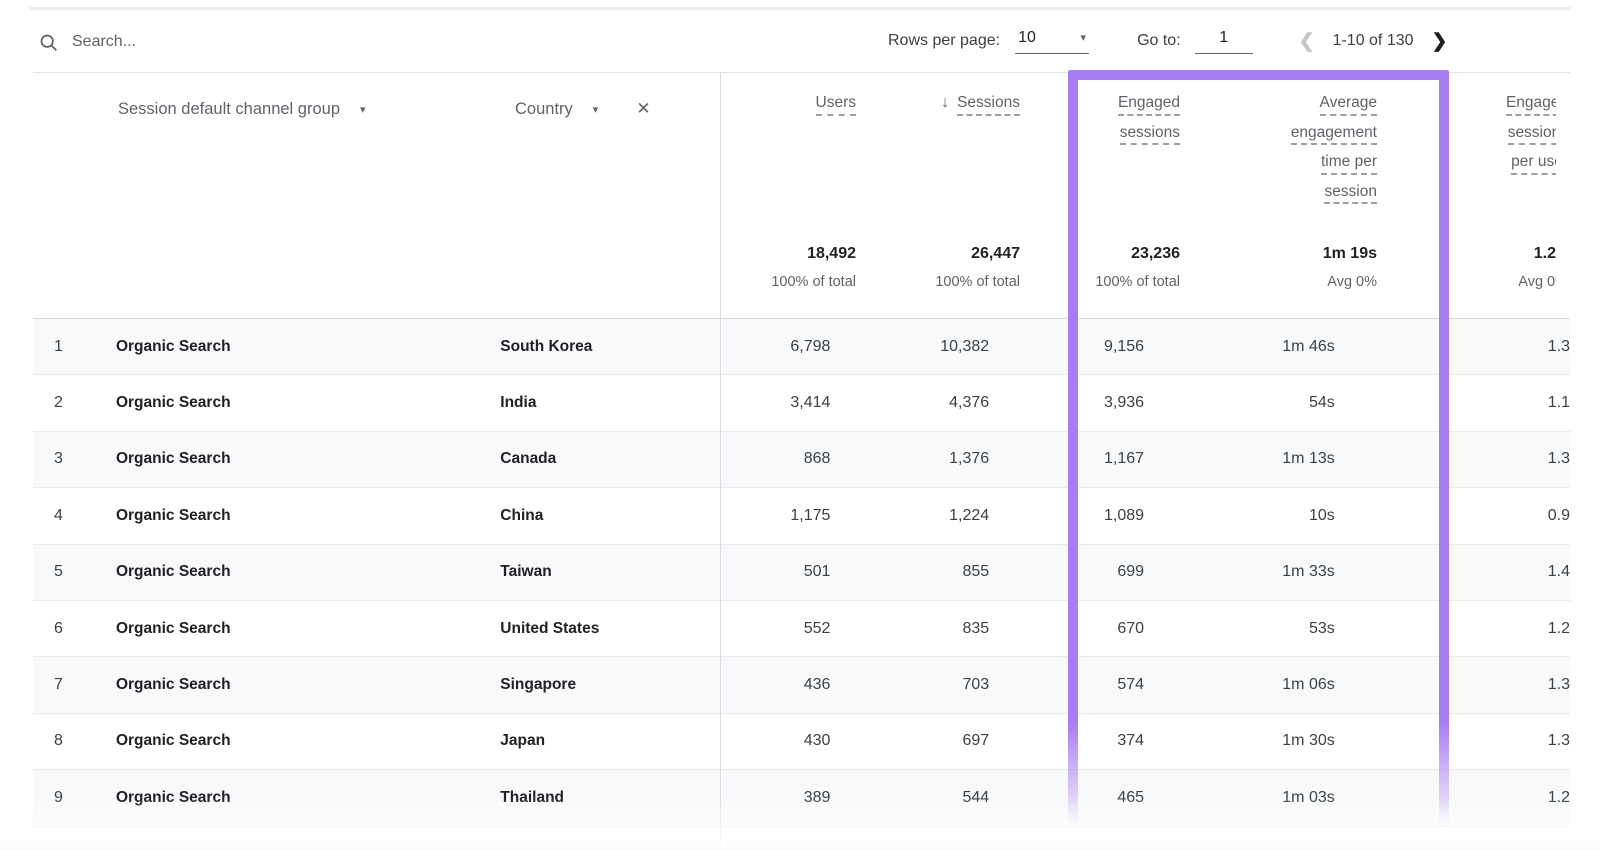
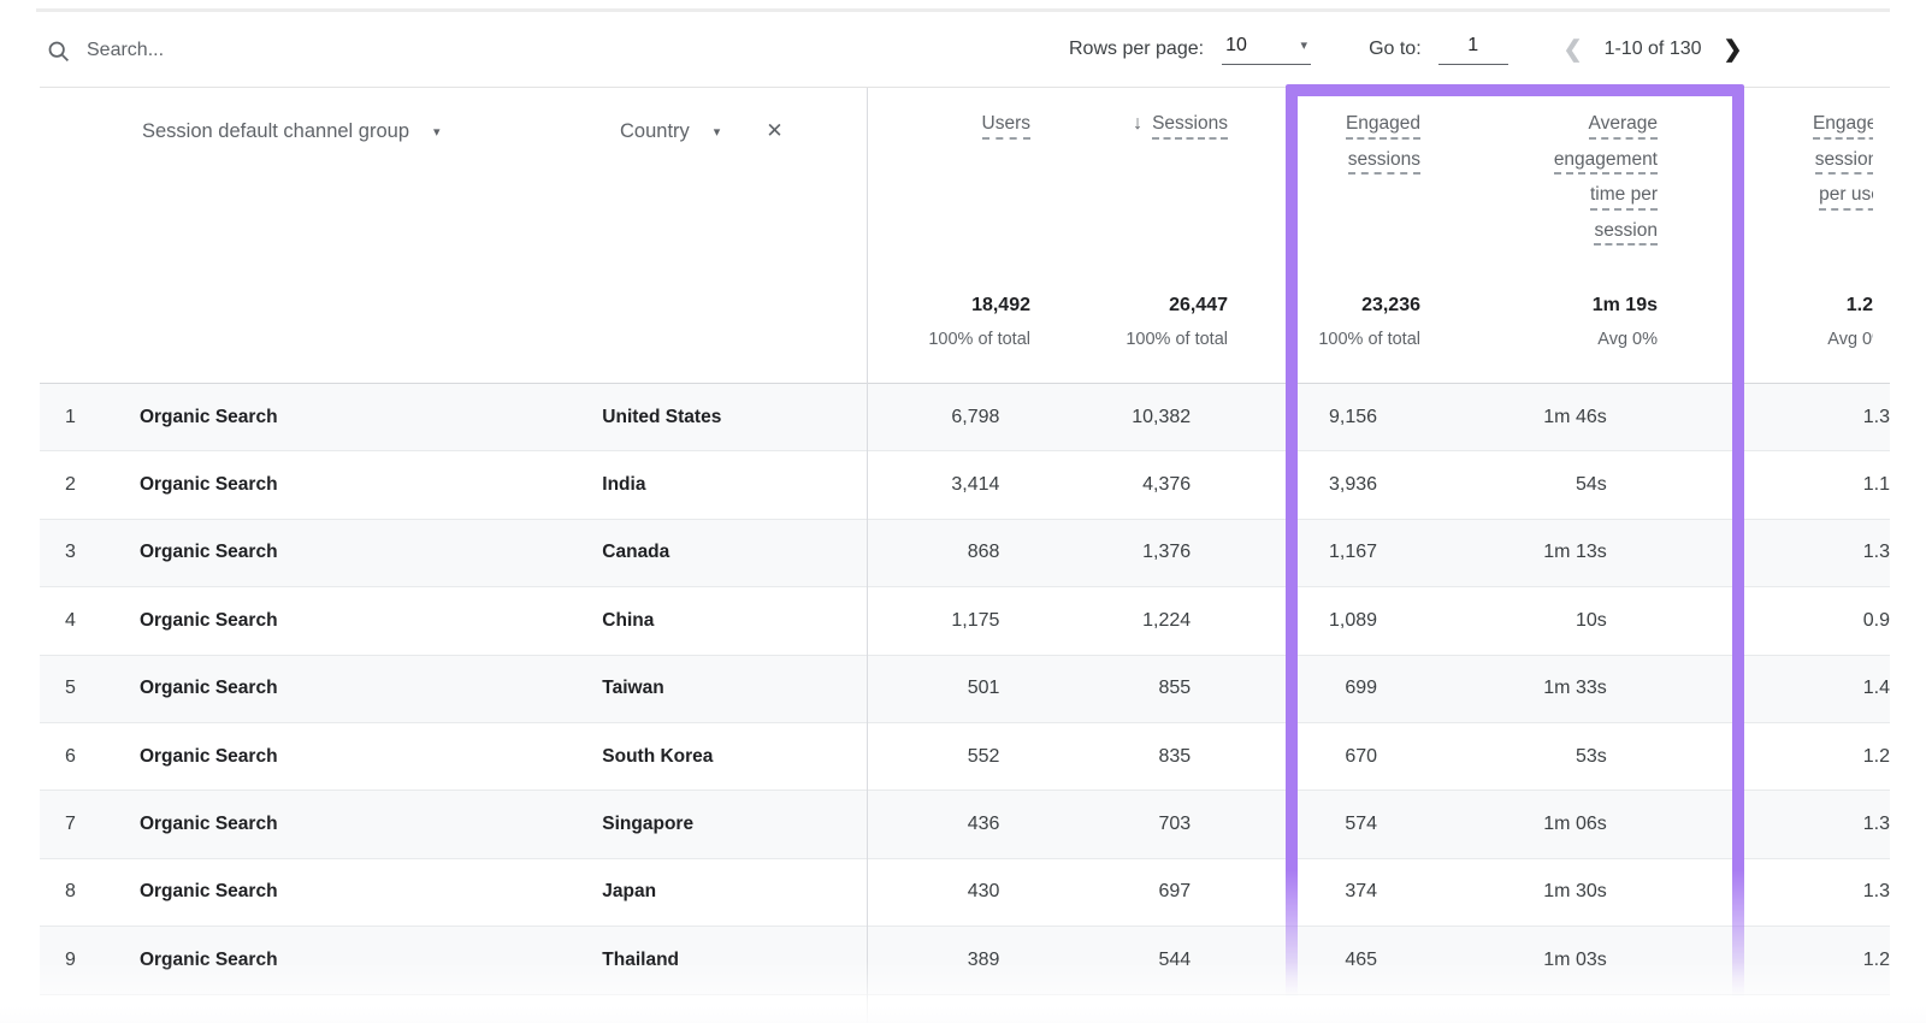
  Search...
  Rows per page:
  10
  ▾
  Go to:
  1
  ❮
  1-10 of 130
  ❯
  Session default channel group
  ▾
  Country
  ▾
  ✕
  Users
  ↓ Sessions
  Engaged
  sessions
  Average
  engagement
  time per
  session
  Engage
  session
  per us
  18,492
  100% of total
  26,447
  100% of total
  23,236
  100% of total
  1m 19s
  Avg 0%
  1.2
  Avg 0
  1
  Organic Search
- South Korea
+ United States
  6,798
  10,382
  9,156
  1m 46s
  1.3
  2
  Organic Search
  India
  3,414
  4,376
  3,936
  54s
  1.1
  3
  Organic Search
  Canada
  868
  1,376
  1,167
  1m 13s
  1.3
  4
  Organic Search
  China
  1,175
  1,224
  1,089
  10s
  0.9
  5
  Organic Search
  Taiwan
  501
  855
  699
  1m 33s
  1.4
  6
  Organic Search
- United States
+ South Korea
  552
  835
  670
  53s
  1.2
  7
  Organic Search
  Singapore
  436
  703
  574
  1m 06s
  1.3
  8
  Organic Search
  Japan
  430
  697
  374
  1m 30s
  1.3
